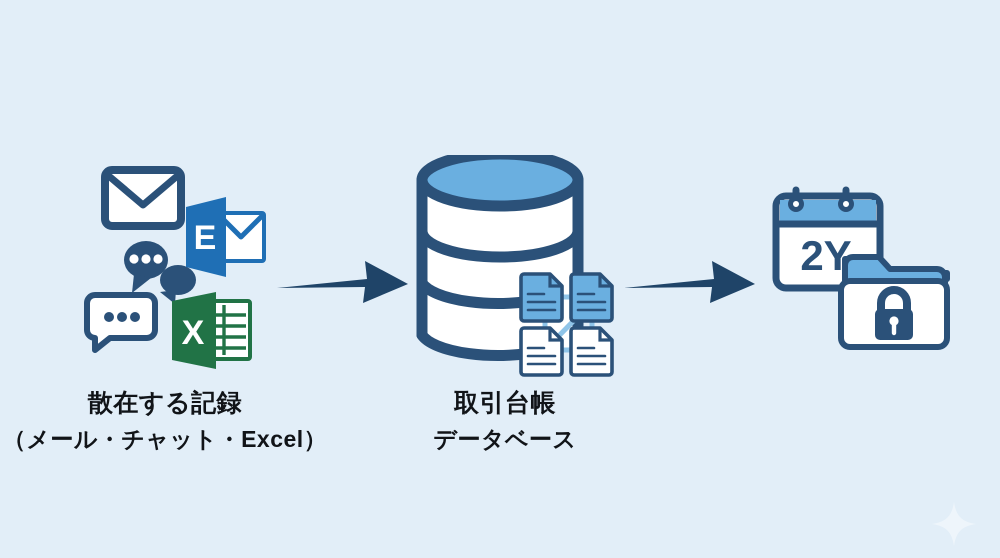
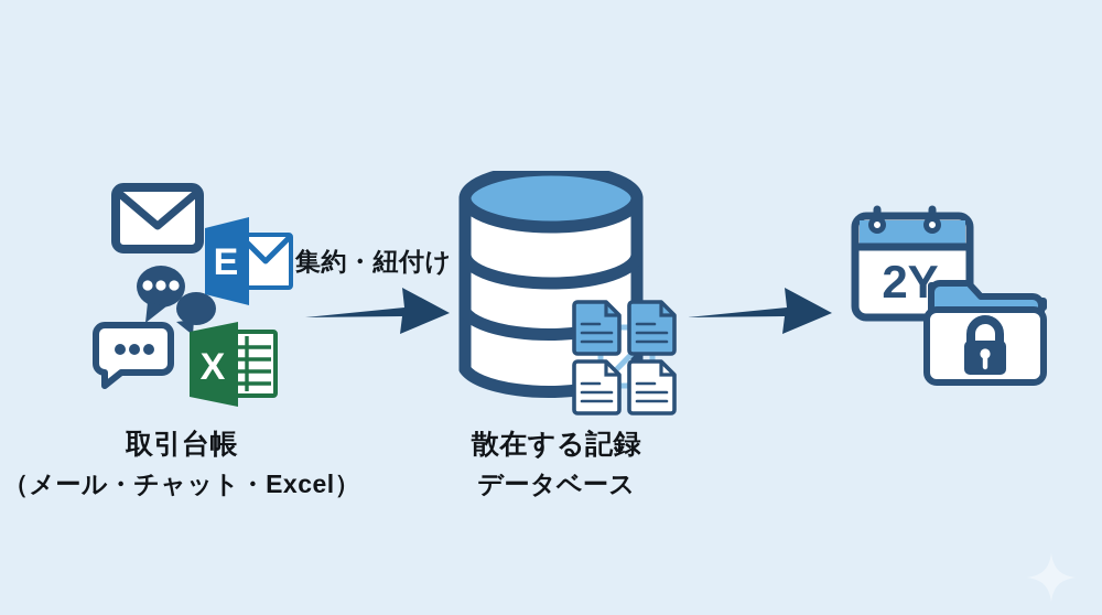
  E
  X
- 散在する記録
+ 取引台帳
  （メール・チャット・Excel）
+ 集約・紐付け
- 取引台帳
+ 散在する記録
  データベース
  2Y
